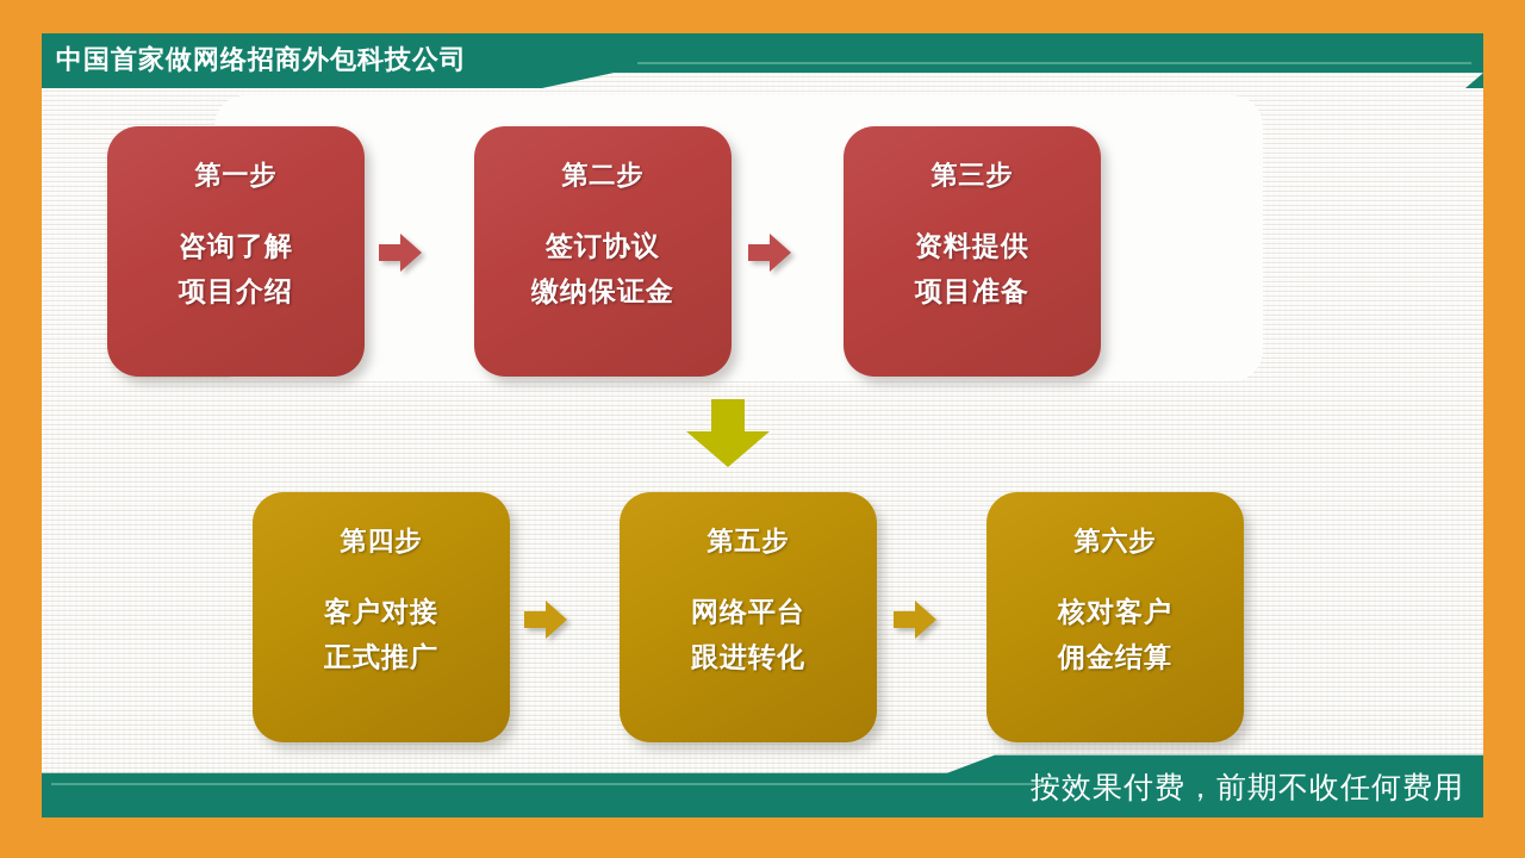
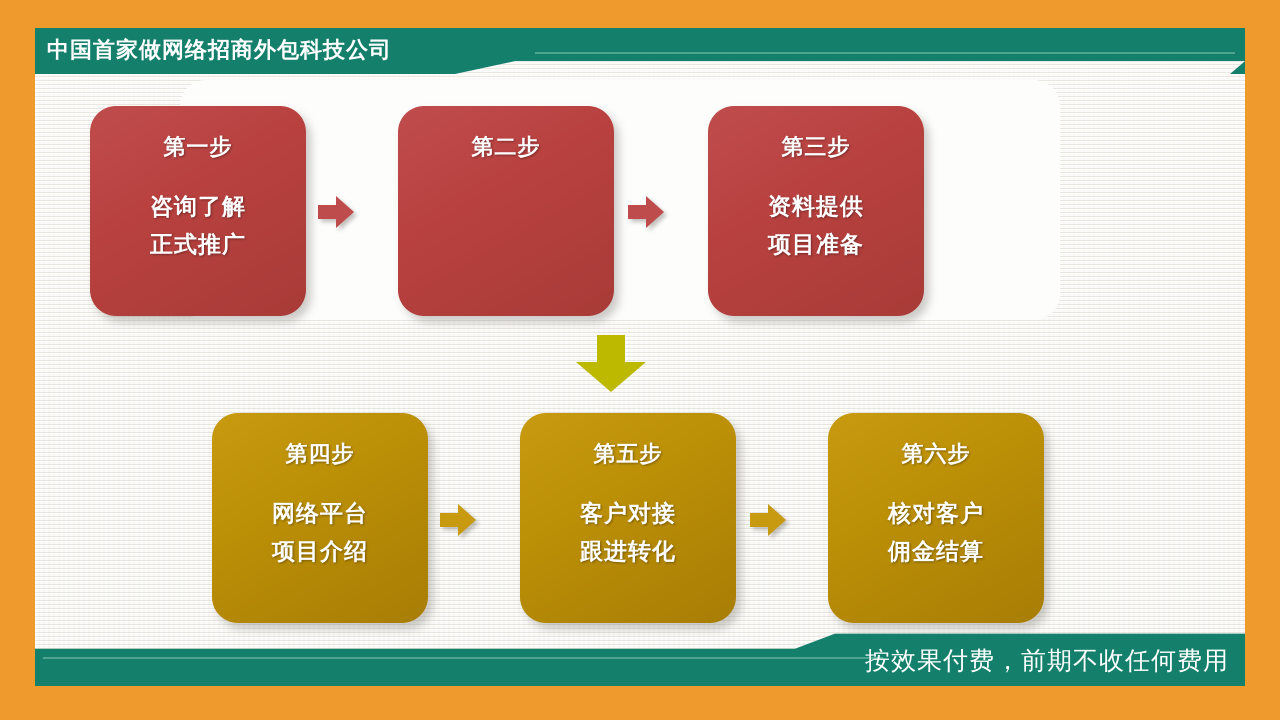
  中国首家做网络招商外包科技公司
  第一步
  咨询了解
- 项目介绍
+ 正式推广
  第二步
- 签订协议
- 缴纳保证金
  第三步
  资料提供
  项目准备
  第四步
- 客户对接
+ 网络平台
- 正式推广
+ 项目介绍
  第五步
- 网络平台
+ 客户对接
  跟进转化
  第六步
  核对客户
  佣金结算
  按效果付费，前期不收任何费用
